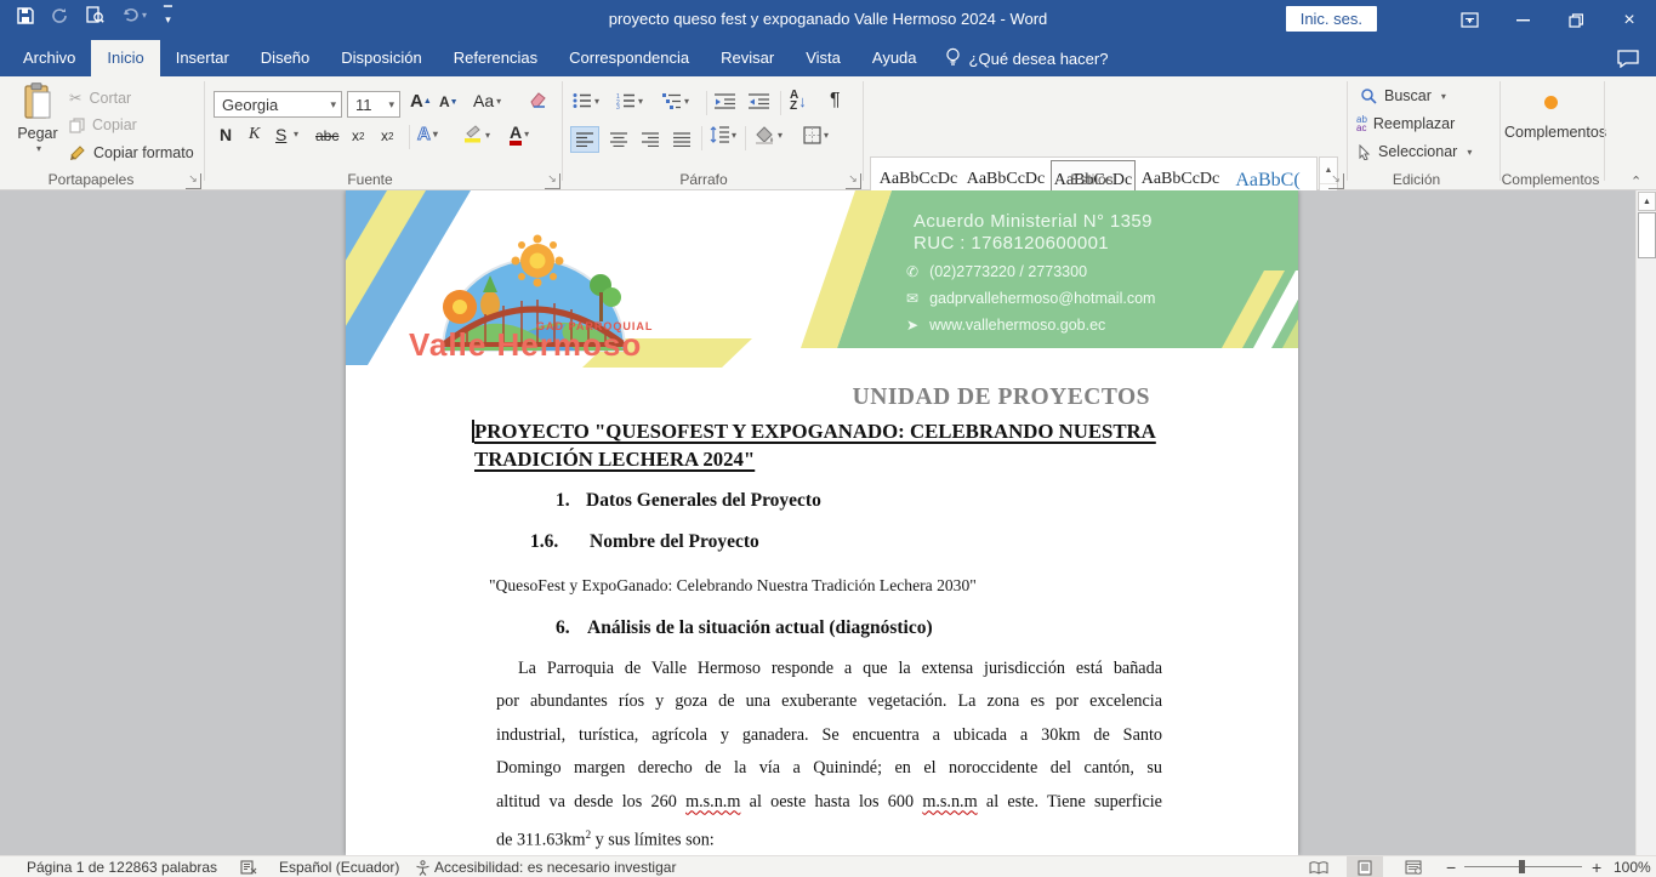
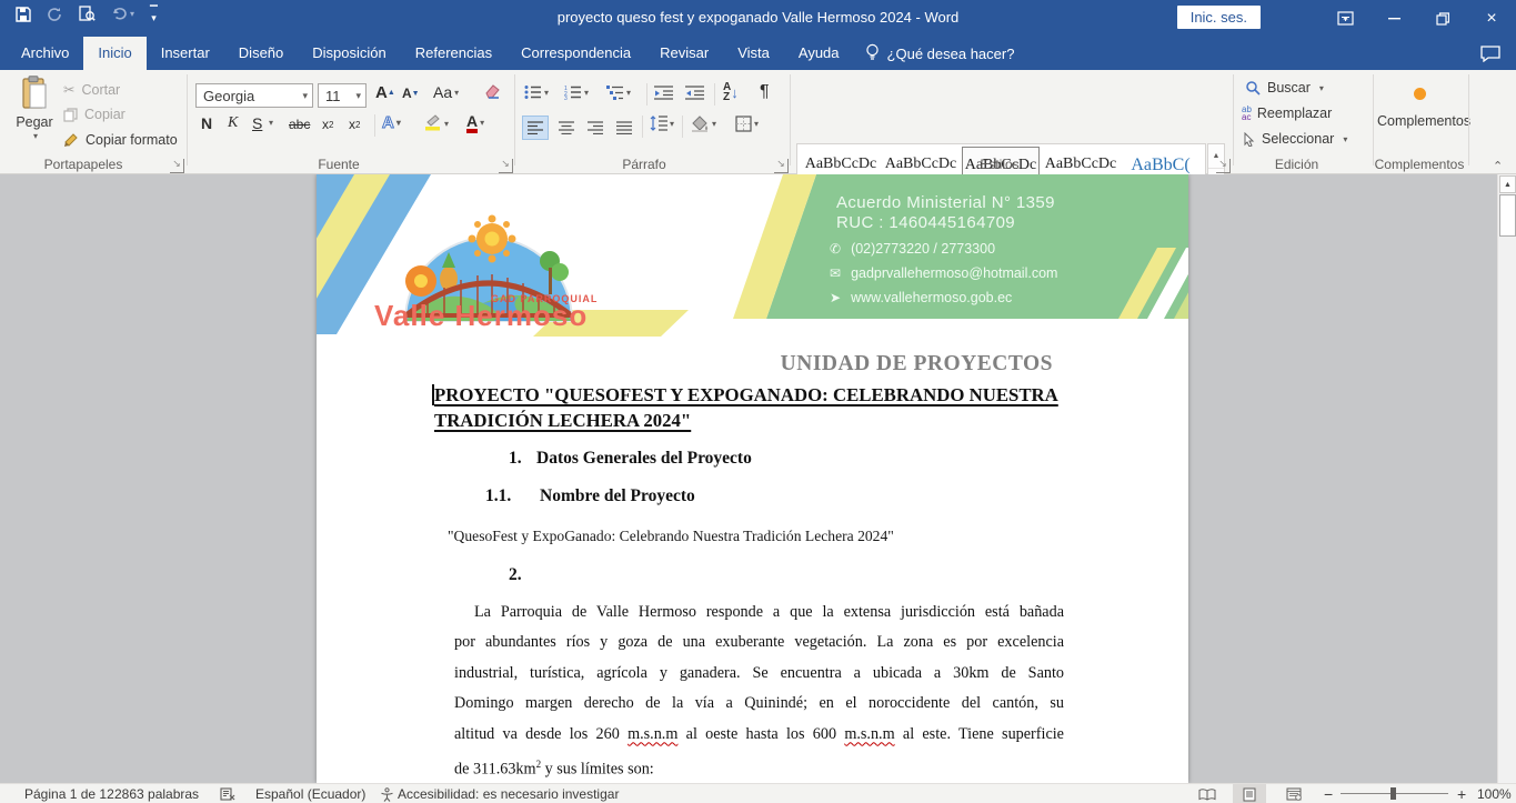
  ▾
  ▔
  ▾
  proyecto queso fest y expoganado Valle Hermoso 2024 - Word
  Inic. ses.
  ×
  Archivo
  Inicio
  Insertar
  Diseño
  Disposición
  Referencias
  Correspondencia
  Revisar
  Vista
  Ayuda
  ¿Qué desea hacer?
  Pegar
  ▾
  ✂
  Cortar
  Copiar
  Copiar formato
  Portapapeles
  ↘
  Georgia
  ▾
  11
  ▾
  A
  A
  Aa
  ▾
  N
  K
  S
  ▾
  abc
  x
  2
  x
  2
  A
  ▾
  ▾
  A
  ▾
  Fuente
  ↘
  ▾
  ▾
  ▾
  A
  Z
  ↓
  ¶
  ▾
  ▾
  ▾
  Párrafo
  ↘
  AaBbCcDc
  AaBbCcDc
  AaBbCcDc
  AaBbCcDc
  AaBbC(
  Estilos
  ↘
  Buscar
  ▾
  ab
  ac
  Reemplazar
  Seleccionar
  ▾
  Edición
  Complementos
  Complementos
  ⌃
  GAD PARROQUIAL
  Valle Hermoso
  Acuerdo Ministerial N° 1359
- RUC : 1768120600001
+ RUC : 1460445164709
  ✆
  (02)2773220 / 2773300
  ✉
  gadprvallehermoso@hotmail.com
  ➤
  www.vallehermoso.gob.ec
  UNIDAD DE PROYECTOS
  PROYECTO "QUESOFEST Y EXPOGANADO: CELEBRANDO NUESTRA
  TRADICIÓN LECHERA 2024"
  1.
  Datos Generales del Proyecto
- 1.6.
+ 1.1.
  Nombre del Proyecto
- "QuesoFest y ExpoGanado: Celebrando Nuestra Tradición Lechera 2030"
+ "QuesoFest y ExpoGanado: Celebrando Nuestra Tradición Lechera 2024"
- 6.
+ 2.
- Análisis de la situación actual (diagnóstico)
  La Parroquia de Valle Hermoso responde a que la extensa jurisdicción está bañada
  por abundantes ríos y goza de una exuberante vegetación. La zona es por excelencia
  industrial, turística, agrícola y ganadera. Se encuentra a ubicada a 30km de Santo
  Domingo margen derecho de la vía a Quinindé; en el noroccidente del cantón, su
  altitud va desde los 260 m.s.n.m al oeste hasta los 600 m.s.n.m al este. Tiene superficie
  de 311.63km2 y sus límites son:
  Página 1 de 12
  2863 palabras
  Español (Ecuador)
  Accesibilidad: es necesario investigar
  −
  +
  100%
